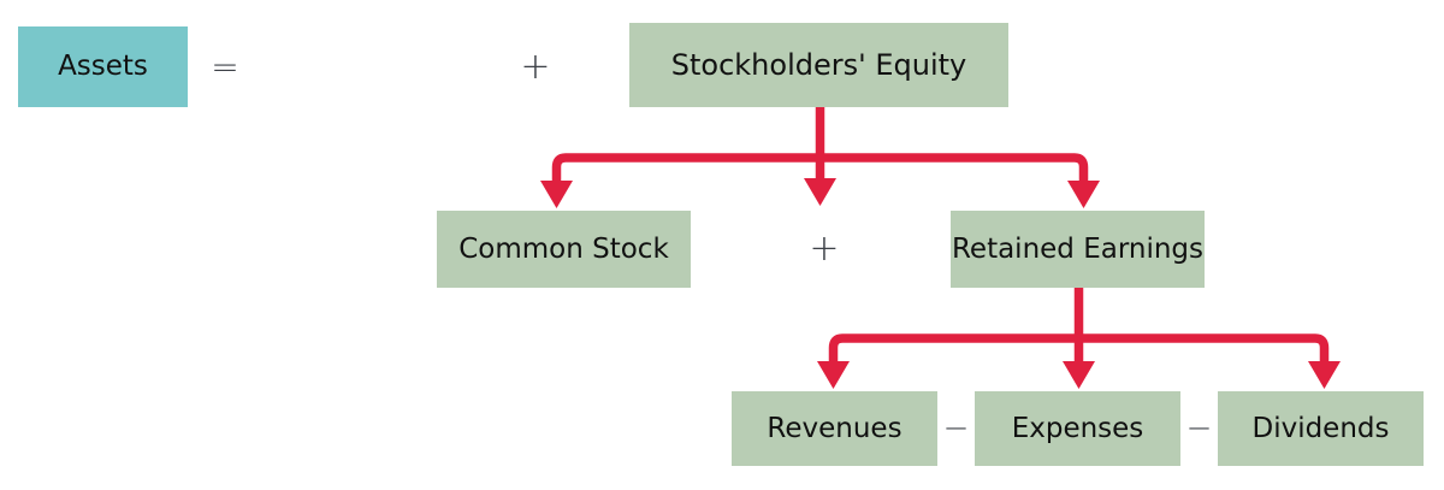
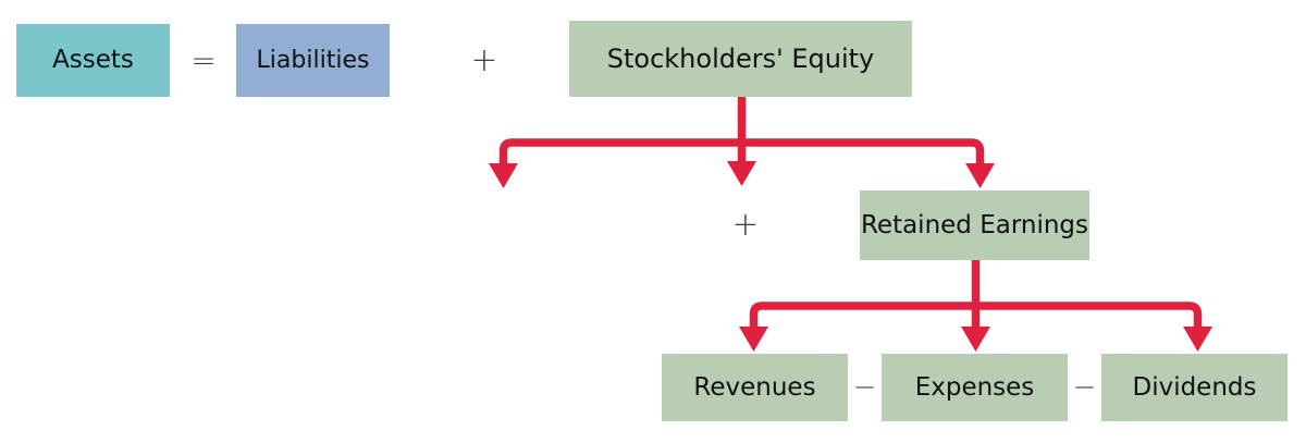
  Assets
  =
+ Liabilities
  +
  Stockholders' Equity
- Common Stock
  +
  Retained Earnings
  Revenues
  −
  Expenses
  −
  Dividends
